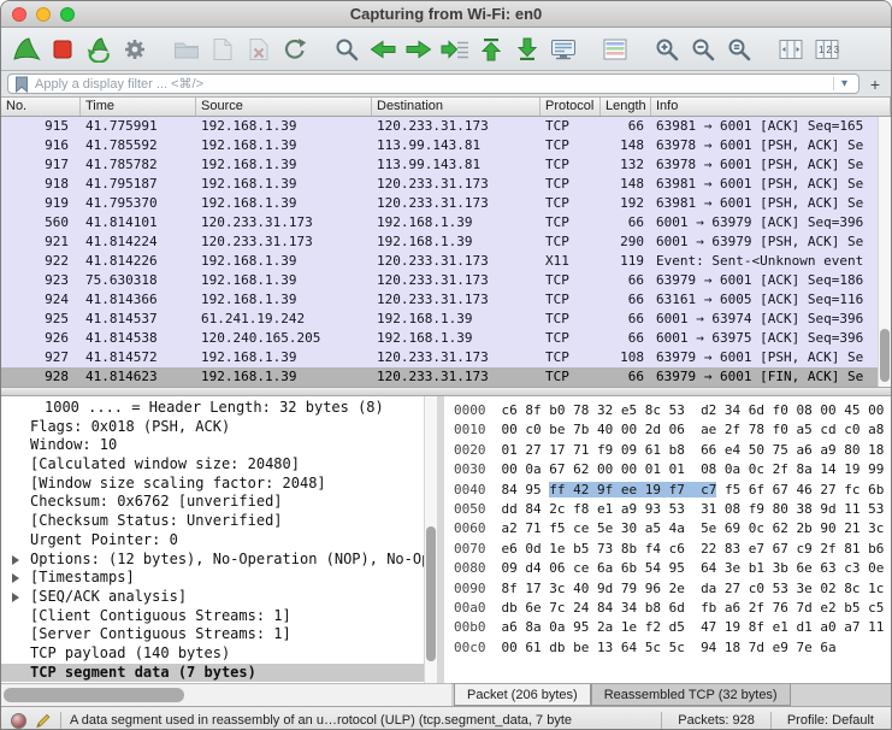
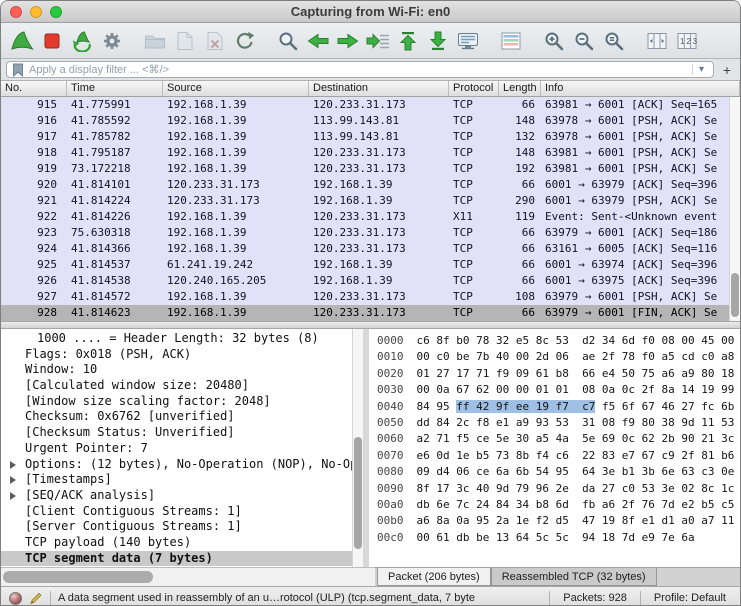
  Capturing from Wi-Fi: en0
  1
  2
  3
  Apply a display filter ... <⌘/>
  ▾
  +
  No.
  Time
  Source
  Destination
  Protocol
  Length
  Info
  915
  41.775991
  192.168.1.39
  120.233.31.173
  TCP
  66
  63981 → 6001 [ACK] Seq=165
  916
  41.785592
  192.168.1.39
  113.99.143.81
  TCP
  148
  63978 → 6001 [PSH, ACK] Se
  917
  41.785782
  192.168.1.39
  113.99.143.81
  TCP
  132
  63978 → 6001 [PSH, ACK] Se
  918
  41.795187
  192.168.1.39
  120.233.31.173
  TCP
  148
  63981 → 6001 [PSH, ACK] Se
  919
- 41.795370
+ 73.172218
  192.168.1.39
  120.233.31.173
  TCP
  192
  63981 → 6001 [PSH, ACK] Se
- 560
+ 920
  41.814101
  120.233.31.173
  192.168.1.39
  TCP
  66
  6001 → 63979 [ACK] Seq=396
  921
  41.814224
  120.233.31.173
  192.168.1.39
  TCP
  290
  6001 → 63979 [PSH, ACK] Se
  922
  41.814226
  192.168.1.39
  120.233.31.173
  X11
  119
  Event: Sent-<Unknown event
  923
  75.630318
  192.168.1.39
  120.233.31.173
  TCP
  66
  63979 → 6001 [ACK] Seq=186
  924
  41.814366
  192.168.1.39
  120.233.31.173
  TCP
  66
  63161 → 6005 [ACK] Seq=116
  925
  41.814537
  61.241.19.242
  192.168.1.39
  TCP
  66
  6001 → 63974 [ACK] Seq=396
  926
  41.814538
  120.240.165.205
  192.168.1.39
  TCP
  66
  6001 → 63975 [ACK] Seq=396
  927
  41.814572
  192.168.1.39
  120.233.31.173
  TCP
  108
  63979 → 6001 [PSH, ACK] Se
  928
  41.814623
  192.168.1.39
  120.233.31.173
  TCP
  66
  63979 → 6001 [FIN, ACK] Se
  1000 .... = Header Length: 32 bytes (8)
  Flags: 0x018 (PSH, ACK)
  Window: 10
  [Calculated window size: 20480]
  [Window size scaling factor: 2048]
  Checksum: 0x6762 [unverified]
  [Checksum Status: Unverified]
- Urgent Pointer: 0
+ Urgent Pointer: 7
  Options: (12 bytes), No-Operation (NOP), No-O
  [Timestamps]
  [SEQ/ACK analysis]
  [Client Contiguous Streams: 1]
  [Server Contiguous Streams: 1]
  TCP payload (140 bytes)
  TCP segment data (7 bytes)
  0000 c6 8f b0 78 32 e5 8c 53 d2 34 6d f0 08 00 45 00
  0010 00 c0 be 7b 40 00 2d 06 ae 2f 78 f0 a5 cd c0 a8
  0020 01 27 17 71 f9 09 61 b8 66 e4 50 75 a6 a9 80 18
  0030 00 0a 67 62 00 00 01 01 08 0a 0c 2f 8a 14 19 99
  0040 84 95 ff 42 9f ee 19 f7 c7 f5 6f 67 46 27 fc 6b
  0050 dd 84 2c f8 e1 a9 93 53 31 08 f9 80 38 9d 11 53
  0060 a2 71 f5 ce 5e 30 a5 4a 5e 69 0c 62 2b 90 21 3c
  0070 e6 0d 1e b5 73 8b f4 c6 22 83 e7 67 c9 2f 81 b6
  0080 09 d4 06 ce 6a 6b 54 95 64 3e b1 3b 6e 63 c3 0e
  0090 8f 17 3c 40 9d 79 96 2e da 27 c0 53 3e 02 8c 1c
  00a0 db 6e 7c 24 84 34 b8 6d fb a6 2f 76 7d e2 b5 c5
  00b0 a6 8a 0a 95 2a 1e f2 d5 47 19 8f e1 d1 a0 a7 11
  00c0 00 61 db be 13 64 5c 5c 94 18 7d e9 7e 6a
  Packet (206 bytes)
  Reassembled TCP (32 bytes)
  A data segment used in reassembly of an u…rotocol (ULP) (tcp.segment_data, 7 byte
  Packets: 928
  Profile: Default
